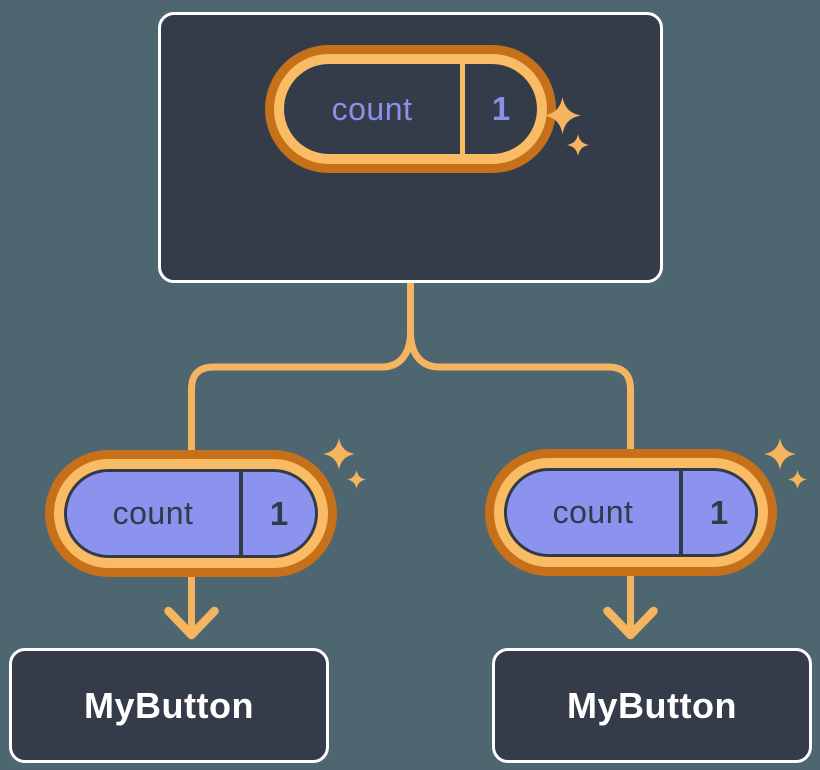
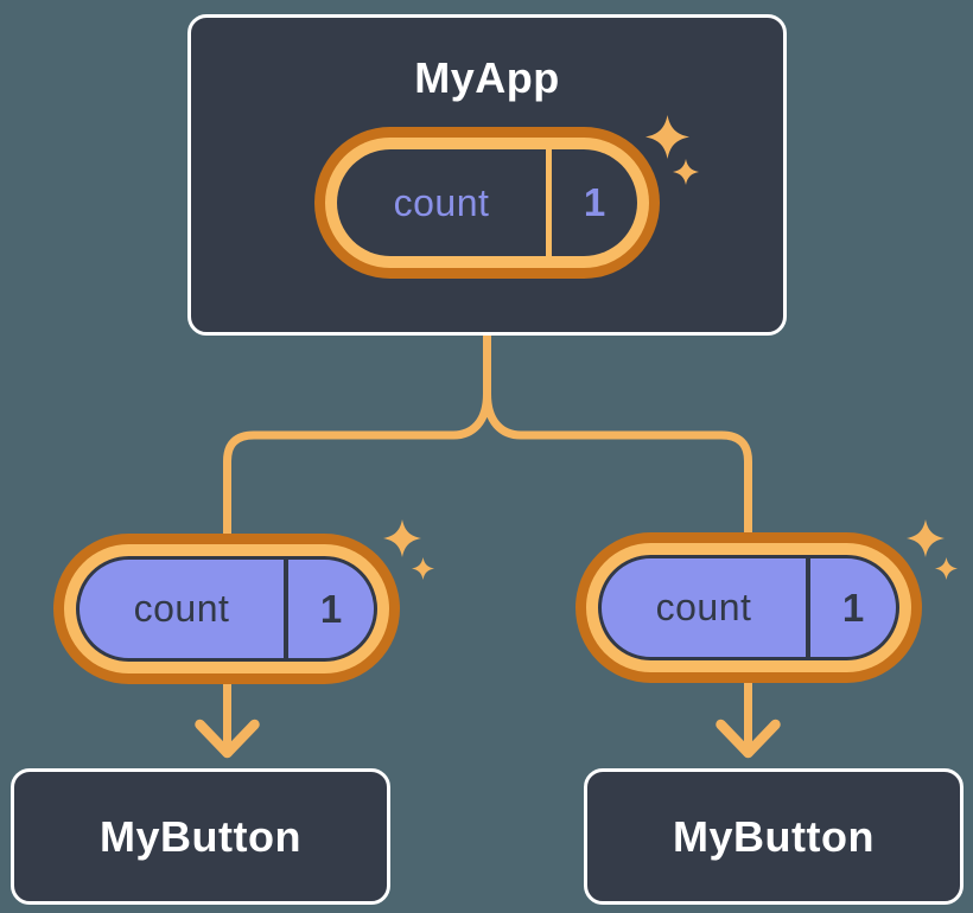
+ MyApp
  count
  1
  count
  1
  count
  1
  MyButton
  MyButton
